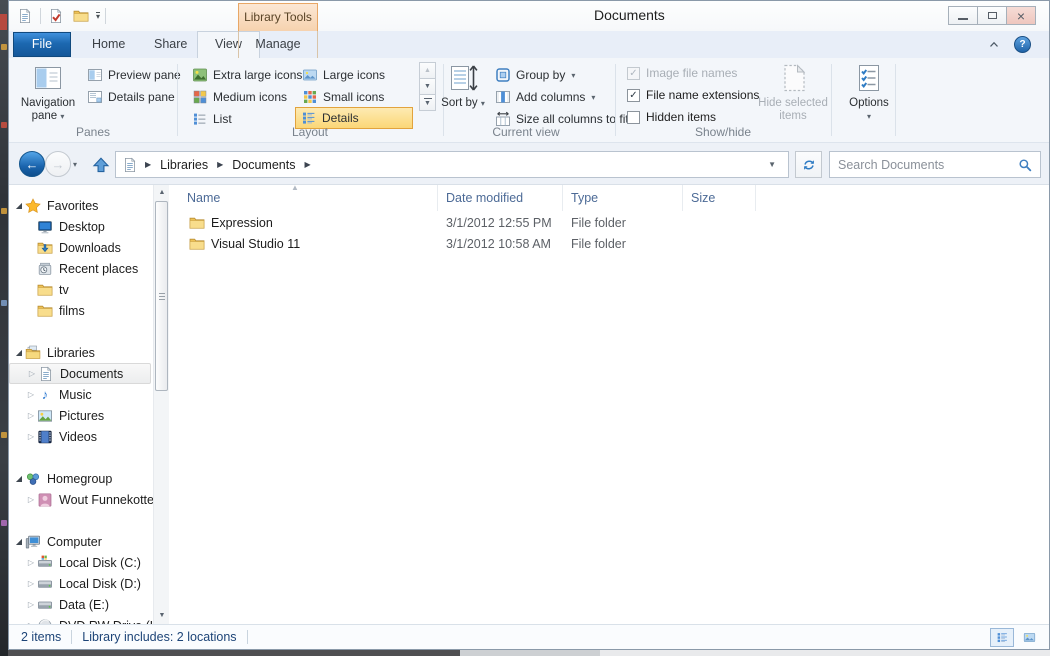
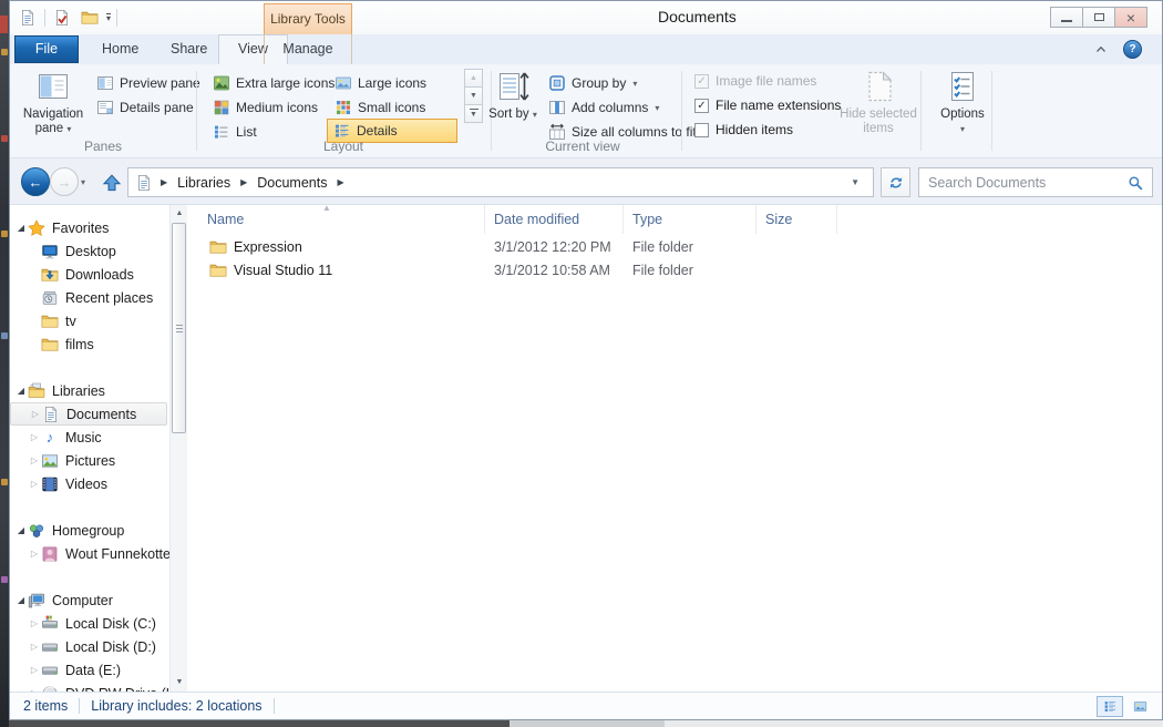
  ▾
  Library Tools
  Documents
  ×
  File
  Home
  Share
  View
  Manage
  ?
  Navigation pane ▾
  Preview pan
  Details pane
  Panes
  Extra large icons
  Large icons
  Medium icons
  Small icons
  List
  Details
  Layout
  Sort by ▾
  Group by
  ▾
  Add columns
  ▾
  Size all columns to fi
  Current view
  ✓
  Image file names
  ✓
  File name extensions
  Hidden items
  Hide selected items
- Show/hide
  Options
  ▾
  ←
  →
  ▾
  ▶
  Libraries
  ▶
  Documents
  ▶
  ▼
  Search Documents
  ◢
  Favorites
  Desktop
  Downloads
  Recent places
  tv
  films
  ◢
  Libraries
  ▷
  Documents
  ▷
  ♪
  Music
  ▷
  Pictures
  ▷
  Videos
  ◢
  Homegroup
  ▷
  Wout Funnekotte
  ◢
  Computer
  ▷
  Local Disk (C:)
  ▷
  Local Disk (D:)
  ▷
  Data (E:)
  ▲
  Name
  Date modified
  Type
  Size
  Expression
- 3/1/2012 12:55 PM
+ 3/1/2012 12:20 PM
  File folder
  Visual Studio 11
  3/1/2012 10:58 AM
  File folder
  2 items
  Library includes: 2 locations
